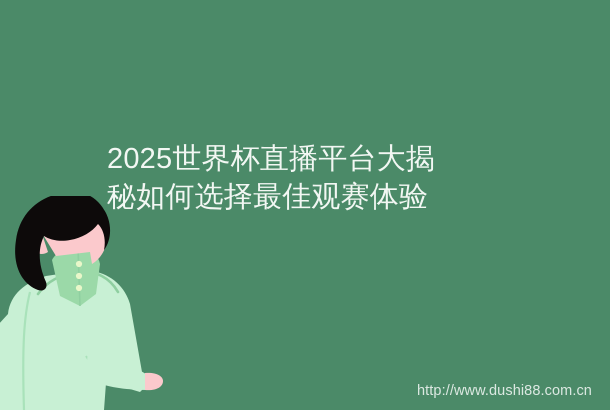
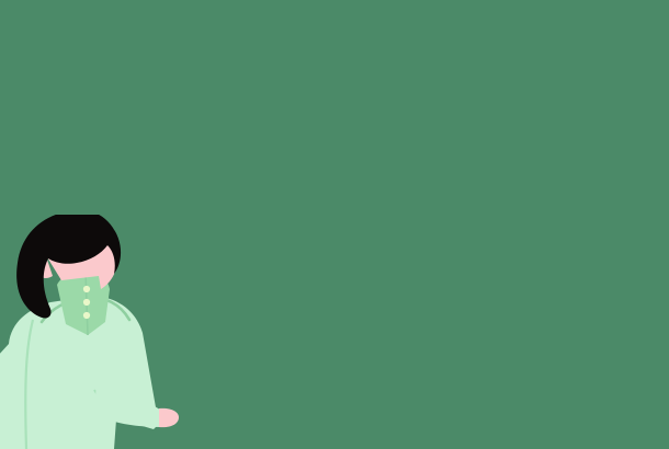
- 2025世界杯直播平台大揭秘如何选择最佳观赛体验
- http://www.dushi88.com.cn
